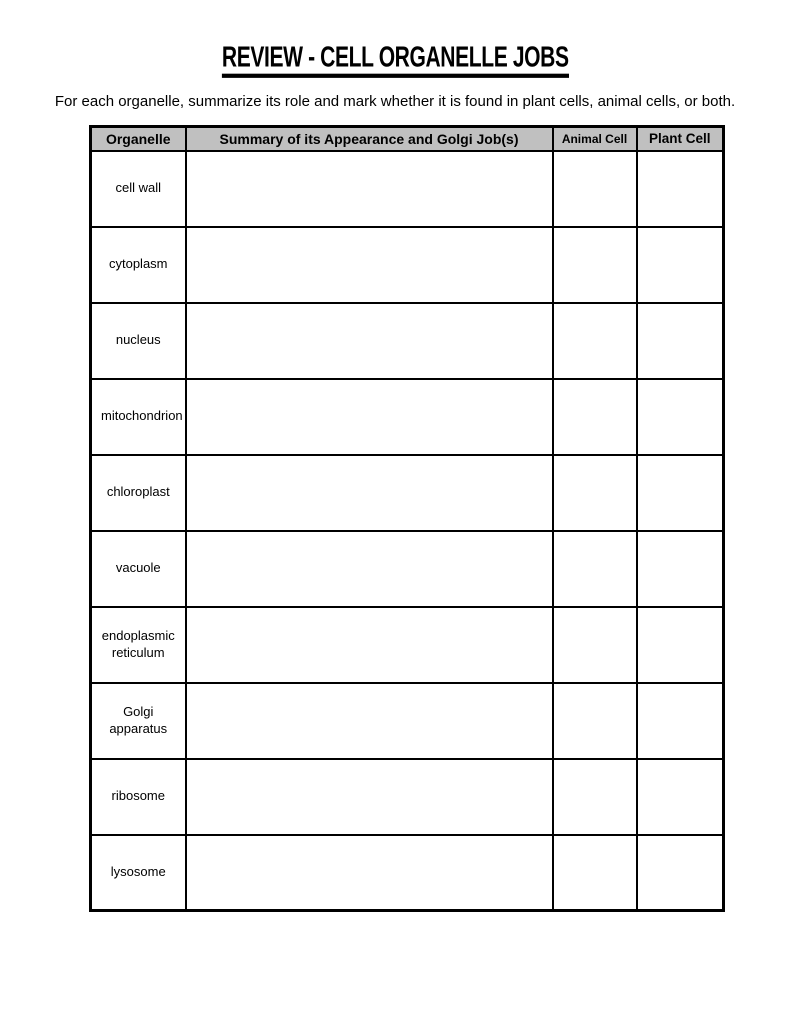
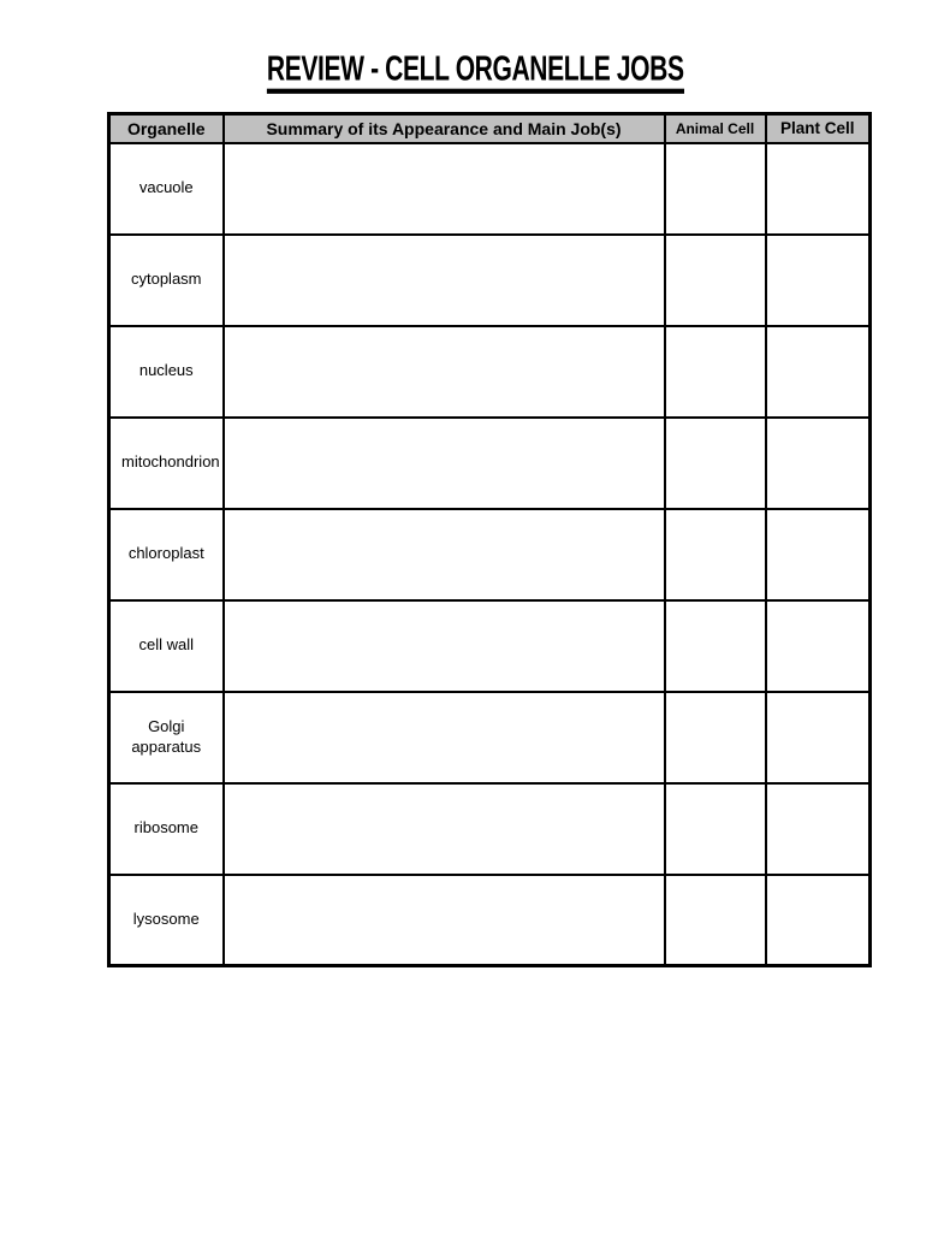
  REVIEW - CELL ORGANELLE JOBS
- For each organelle, summarize its role and mark whether it is found in plant cells, animal cells, or both.
- Organelle	Summary of its Appearance and Golgi Job(s)	Animal Cell	Plant Cell
+ Organelle	Summary of its Appearance and Main Job(s)	Animal Cell	Plant Cell
- cell wall
+ vacuole
  cytoplasm
  nucleus
  mitochondrion
  chloroplast
- vacuole
+ cell wall
- endoplasmic reticulum
  Golgi apparatus
  ribosome
  lysosome
